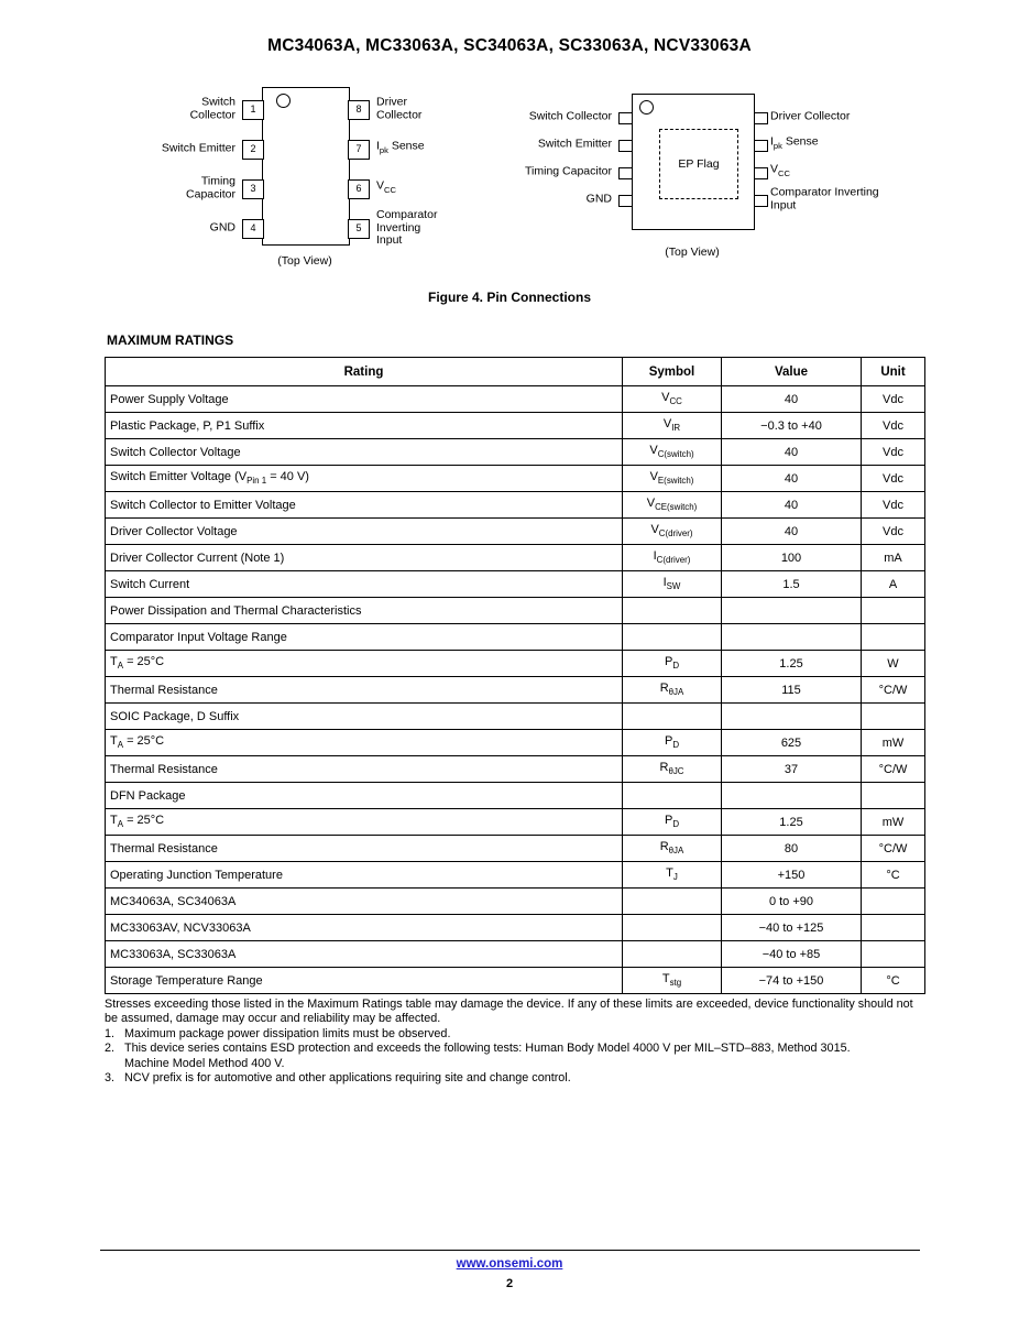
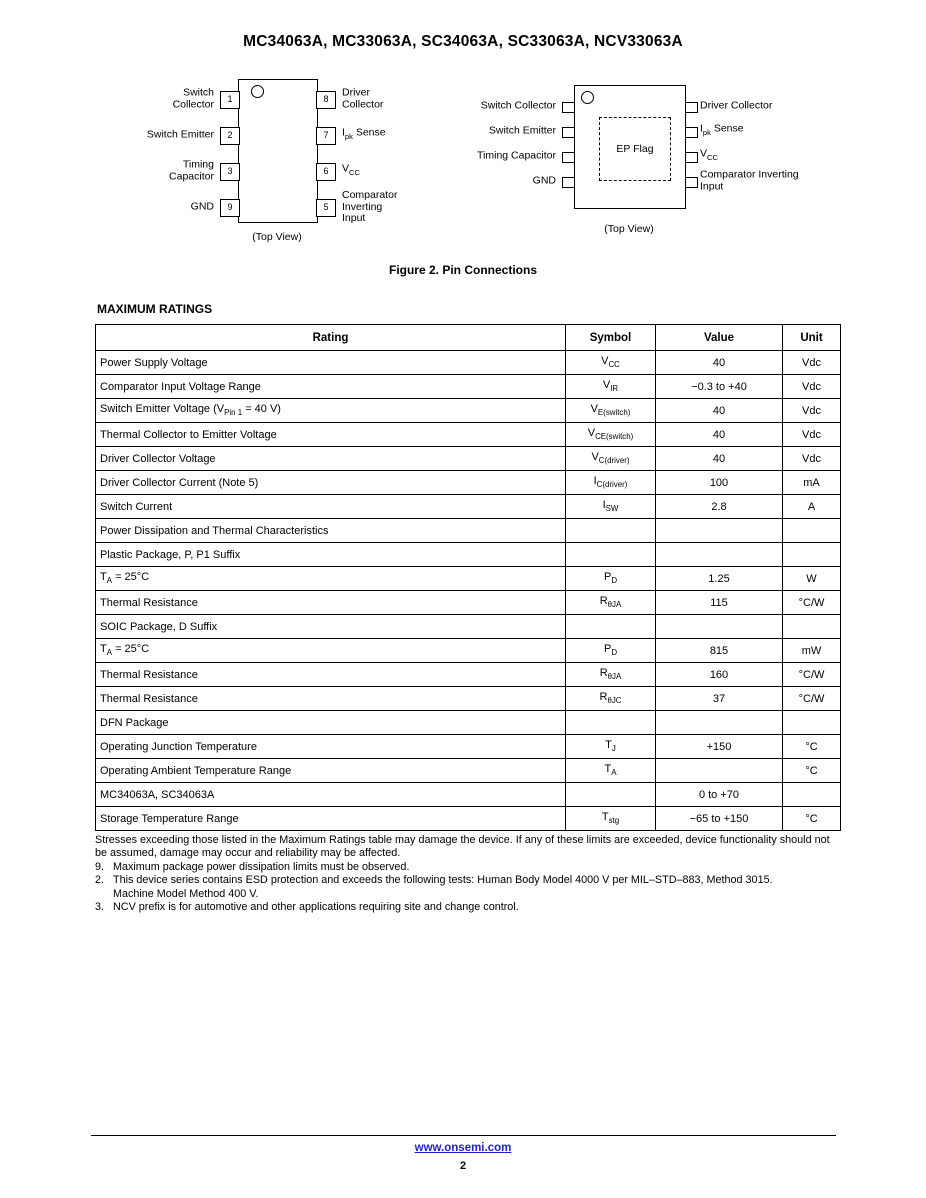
  MC34063A, MC33063A, SC34063A, SC33063A, NCV33063A
  (Top View)
  Switch Collector
  1
  Switch Emitter
  2
  Timing Capacitor
  3
  GND
- 4
+ 9
  8
  Driver Collector
  7
  Ipk Sense
  6
  VCC
  5
  Comparator Inverting Input
  EP Flag
  (Top View)
  Switch Collector
  Switch Emitter
  Timing Capacitor
  GND
  Driver Collector
  Ipk Sense
  VCC
  Comparator Inverting Input
- Figure 4. Pin Connections
+ Figure 2. Pin Connections
  MAXIMUM RATINGS
  Rating	Symbol	Value	Unit
  Power Supply Voltage	VCC	40	Vdc
- Plastic Package, P, P1 Suffix	VIR	−0.3 to +40	Vdc
+ Comparator Input Voltage Range	VIR	−0.3 to +40	Vdc
- Switch Collector Voltage	VC(switch)	40	Vdc
  Switch Emitter Voltage (VPin 1 = 40 V)	VE(switch)	40	Vdc
- Switch Collector to Emitter Voltage	VCE(switch)	40	Vdc
+ Thermal Collector to Emitter Voltage	VCE(switch)	40	Vdc
  Driver Collector Voltage	VC(driver)	40	Vdc
- Driver Collector Current (Note 1)	IC(driver)	100	mA
+ Driver Collector Current (Note 5)	IC(driver)	100	mA
- Switch Current	ISW	1.5	A
+ Switch Current	ISW	2.8	A
  Power Dissipation and Thermal Characteristics
- Comparator Input Voltage Range
+ Plastic Package, P, P1 Suffix
  TA = 25°C	PD	1.25	W
  Thermal Resistance	RθJA	115	°C/W
  SOIC Package, D Suffix
- TA = 25°C	PD	625	mW
+ TA = 25°C	PD	815	mW
+ Thermal Resistance	RθJA	160	°C/W
  Thermal Resistance	RθJC	37	°C/W
  DFN Package
- TA = 25°C	PD	1.25	mW
- Thermal Resistance	RθJA	80	°C/W
  Operating Junction Temperature	TJ	+150	°C
+ Operating Ambient Temperature Range	TA		°C
- MC34063A, SC34063A		0 to +90
+ MC34063A, SC34063A		0 to +70
- MC33063AV, NCV33063A		−40 to +125
- MC33063A, SC33063A		−40 to +85
- Storage Temperature Range	Tstg	−74 to +150	°C
+ Storage Temperature Range	Tstg	−65 to +150	°C
  Stresses exceeding those listed in the Maximum Ratings table may damage the device. If any of these limits are exceeded, device functionality should not be assumed, damage may occur and reliability may be affected.
- 1.
+ 9.
  Maximum package power dissipation limits must be observed.
  2.
  This device series contains ESD protection and exceeds the following tests: Human Body Model 4000 V per MIL–STD–883, Method 3015.
  Machine Model Method 400 V.
  3.
  NCV prefix is for automotive and other applications requiring site and change control.
  www.onsemi.com
  2
